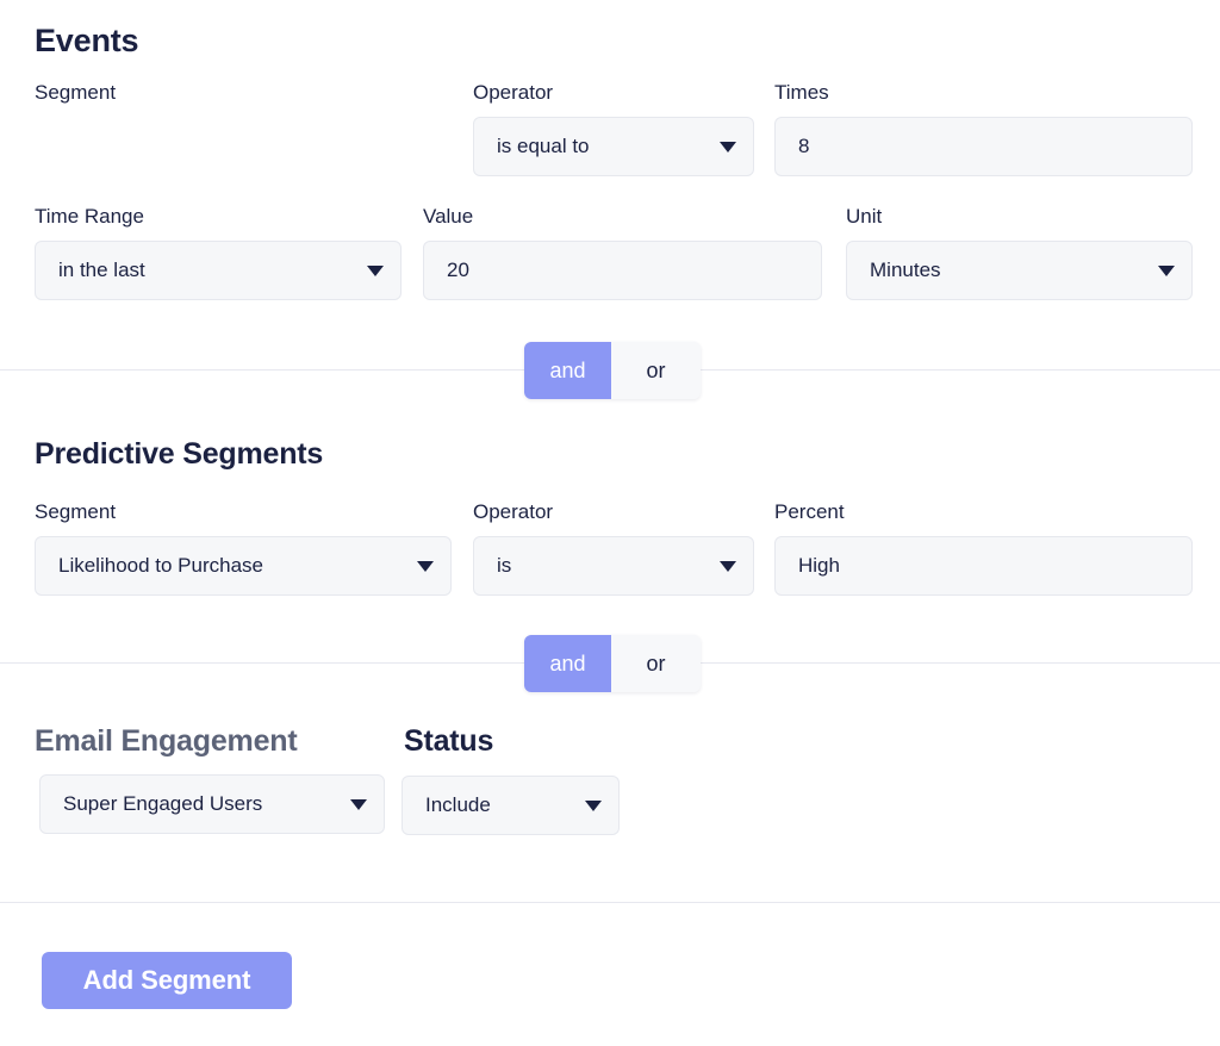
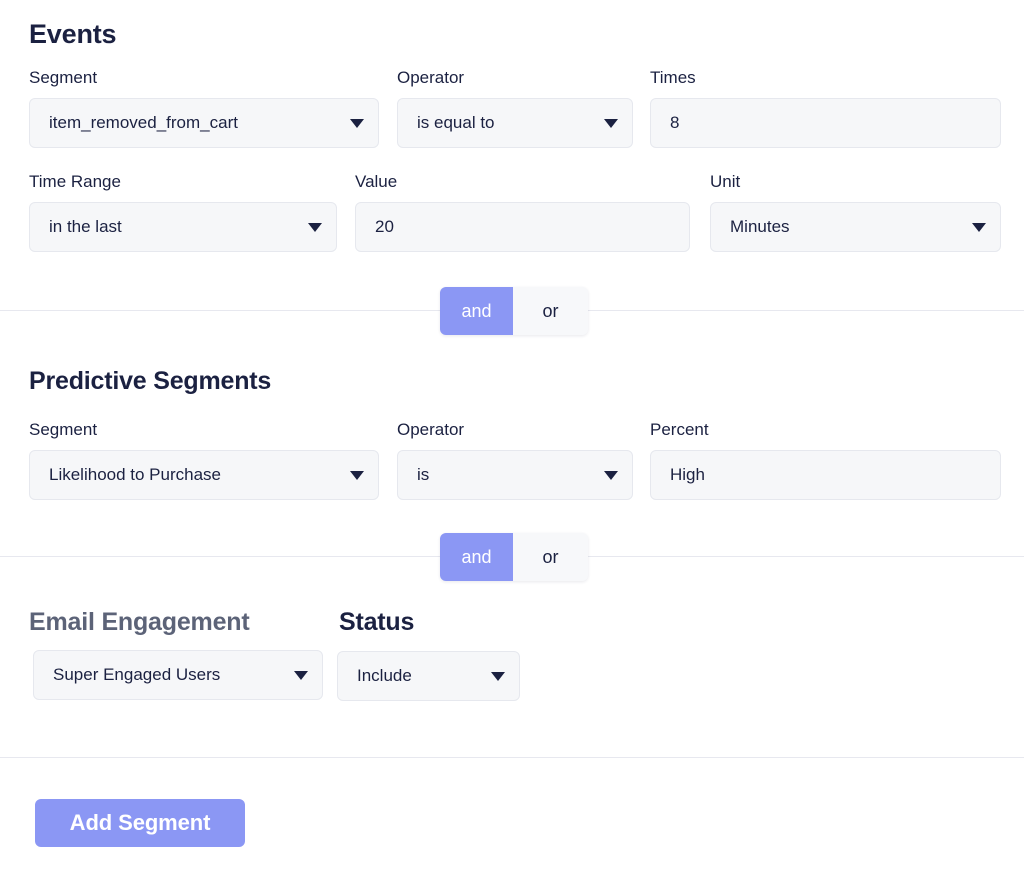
  Events
  Segment
+ item_removed_from_cart
  Operator
  is equal to
  Times
  8
  Time Range
  in the last
  Value
  20
  Unit
  Minutes
  and
  or
  Predictive Segments
  Segment
  Likelihood to Purchase
  Operator
  is
  Percent
  High
  and
  or
  Email Engagement
  Status
  Super Engaged Users
  Include
  Add Segment
